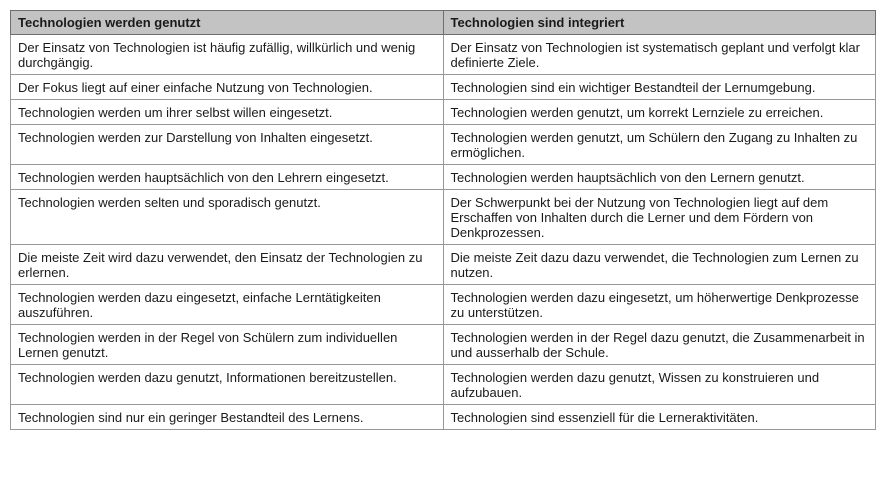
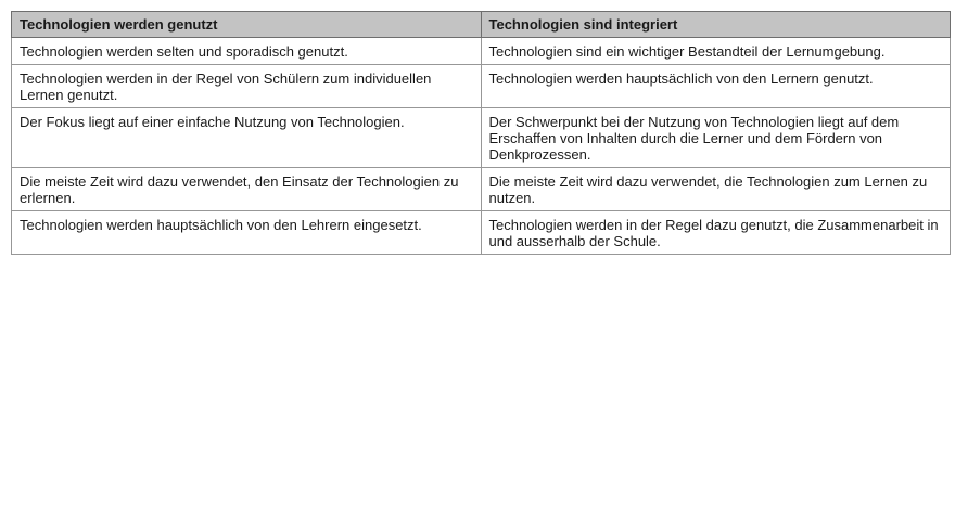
  Technologien werden genutzt	Technologien sind integriert
- Der Einsatz von Technologien ist häufig zufällig, willkürlich und wenig durchgängig.	Der Einsatz von Technologien ist systematisch geplant und verfolgt klar definierte Ziele.
- Der Fokus liegt auf einer einfache Nutzung von Technologien.	Technologien sind ein wichtiger Bestandteil der Lernumgebung.
+ Technologien werden selten und sporadisch genutzt.	Technologien sind ein wichtiger Bestandteil der Lernumgebung.
- Technologien werden um ihrer selbst willen eingesetzt.	Technologien werden genutzt, um korrekt Lernziele zu erreichen.
- Technologien werden zur Darstellung von Inhalten eingesetzt.	Technologien werden genutzt, um Schülern den Zugang zu Inhalten zu ermöglichen.
- Technologien werden hauptsächlich von den Lehrern eingesetzt.	Technologien werden hauptsächlich von den Lernern genutzt.
+ Technologien werden in der Regel von Schülern zum individuellen Lernen genutzt.	Technologien werden hauptsächlich von den Lernern genutzt.
- Technologien werden selten und sporadisch genutzt.	Der Schwerpunkt bei der Nutzung von Technologien liegt auf dem Erschaffen von Inhalten durch die Lerner und dem Fördern von Denkprozessen.
+ Der Fokus liegt auf einer einfache Nutzung von Technologien.	Der Schwerpunkt bei der Nutzung von Technologien liegt auf dem Erschaffen von Inhalten durch die Lerner und dem Fördern von Denkprozessen.
- Die meiste Zeit wird dazu verwendet, den Einsatz der Technologien zu erlernen.	Die meiste Zeit dazu dazu verwendet, die Technologien zum Lernen zu nutzen.
+ Die meiste Zeit wird dazu verwendet, den Einsatz der Technologien zu erlernen.	Die meiste Zeit wird dazu verwendet, die Technologien zum Lernen zu nutzen.
- Technologien werden dazu eingesetzt, einfache Lerntätigkeiten auszuführen.	Technologien werden dazu eingesetzt, um höherwertige Denkprozesse zu unterstützen.
- Technologien werden in der Regel von Schülern zum individuellen Lernen genutzt.	Technologien werden in der Regel dazu genutzt, die Zusammenarbeit in und ausserhalb der Schule.
+ Technologien werden hauptsächlich von den Lehrern eingesetzt.	Technologien werden in der Regel dazu genutzt, die Zusammenarbeit in und ausserhalb der Schule.
- Technologien werden dazu genutzt, Informationen bereitzustellen.	Technologien werden dazu genutzt, Wissen zu konstruieren und aufzubauen.
- Technologien sind nur ein geringer Bestandteil des Lernens.	Technologien sind essenziell für die Lerneraktivitäten.
